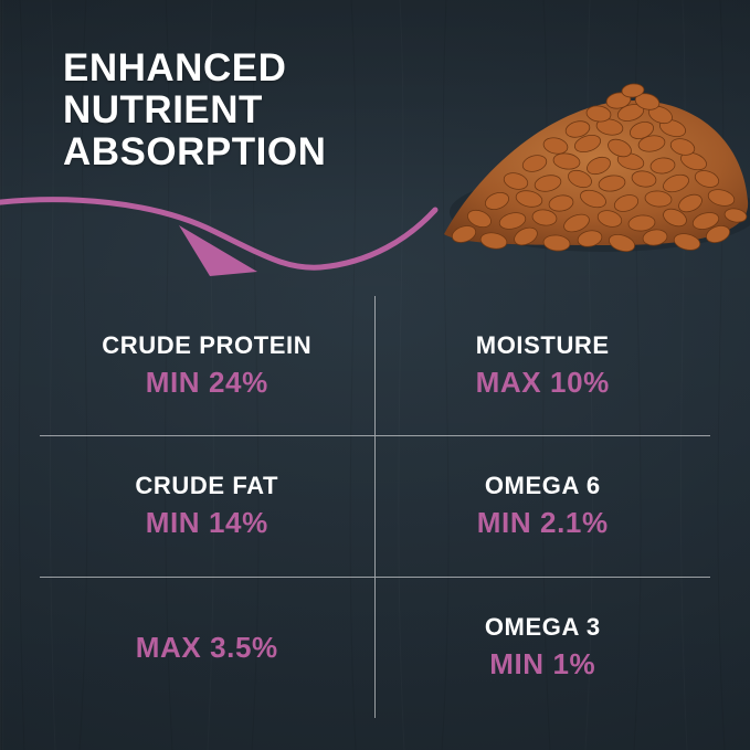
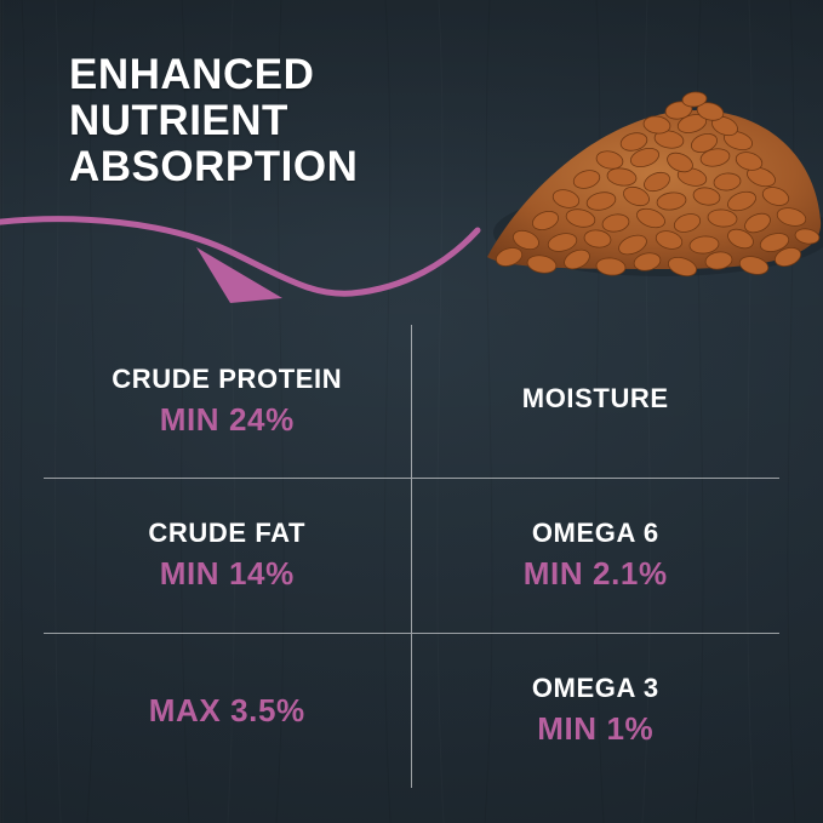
  ENHANCED
  NUTRIENT
  ABSORPTION
  CRUDE PROTEIN
  MIN 24%
  MOISTURE
- MAX 10%
  CRUDE FAT
  MIN 14%
  OMEGA 6
  MIN 2.1%
  MAX 3.5%
  OMEGA 3
  MIN 1%
